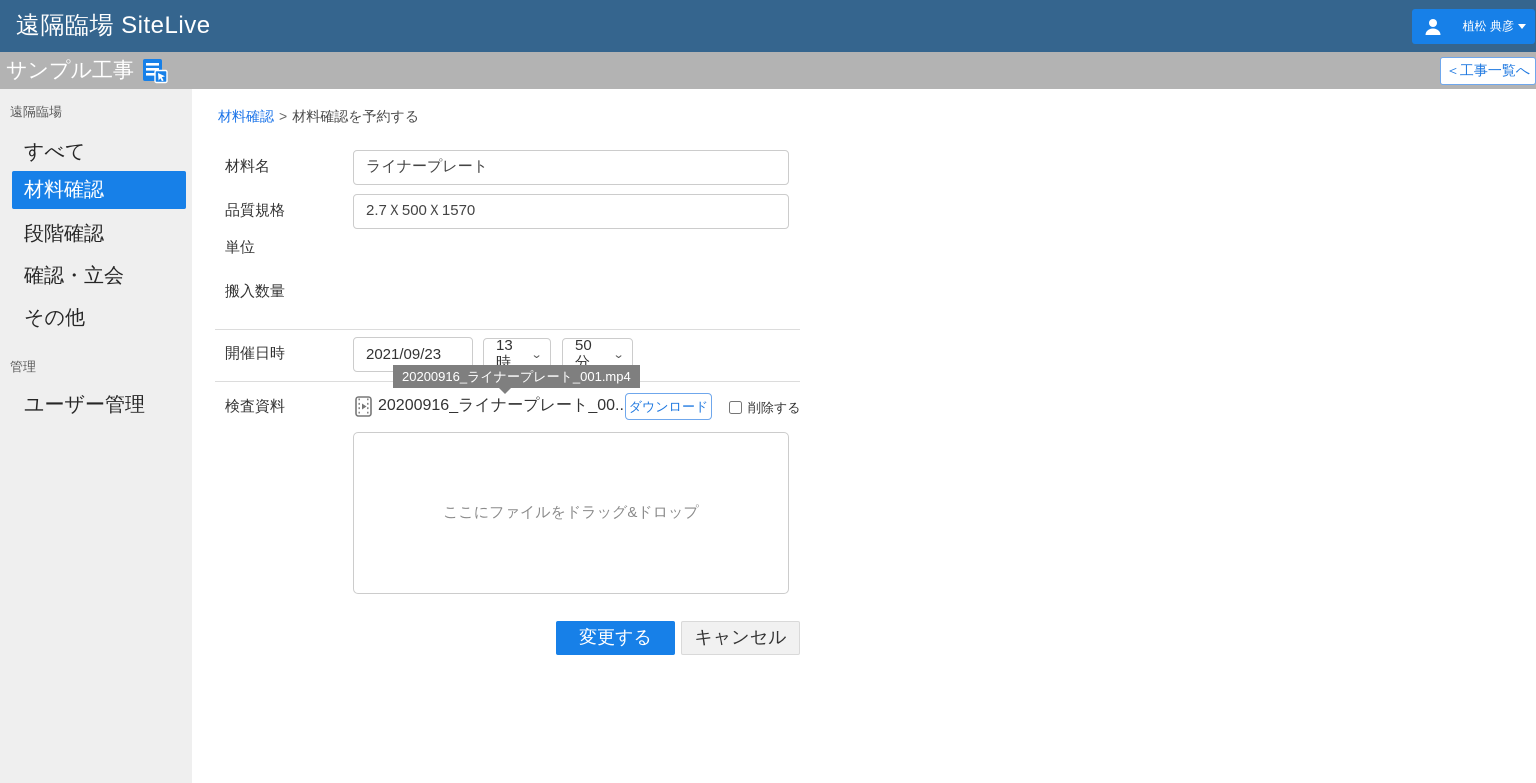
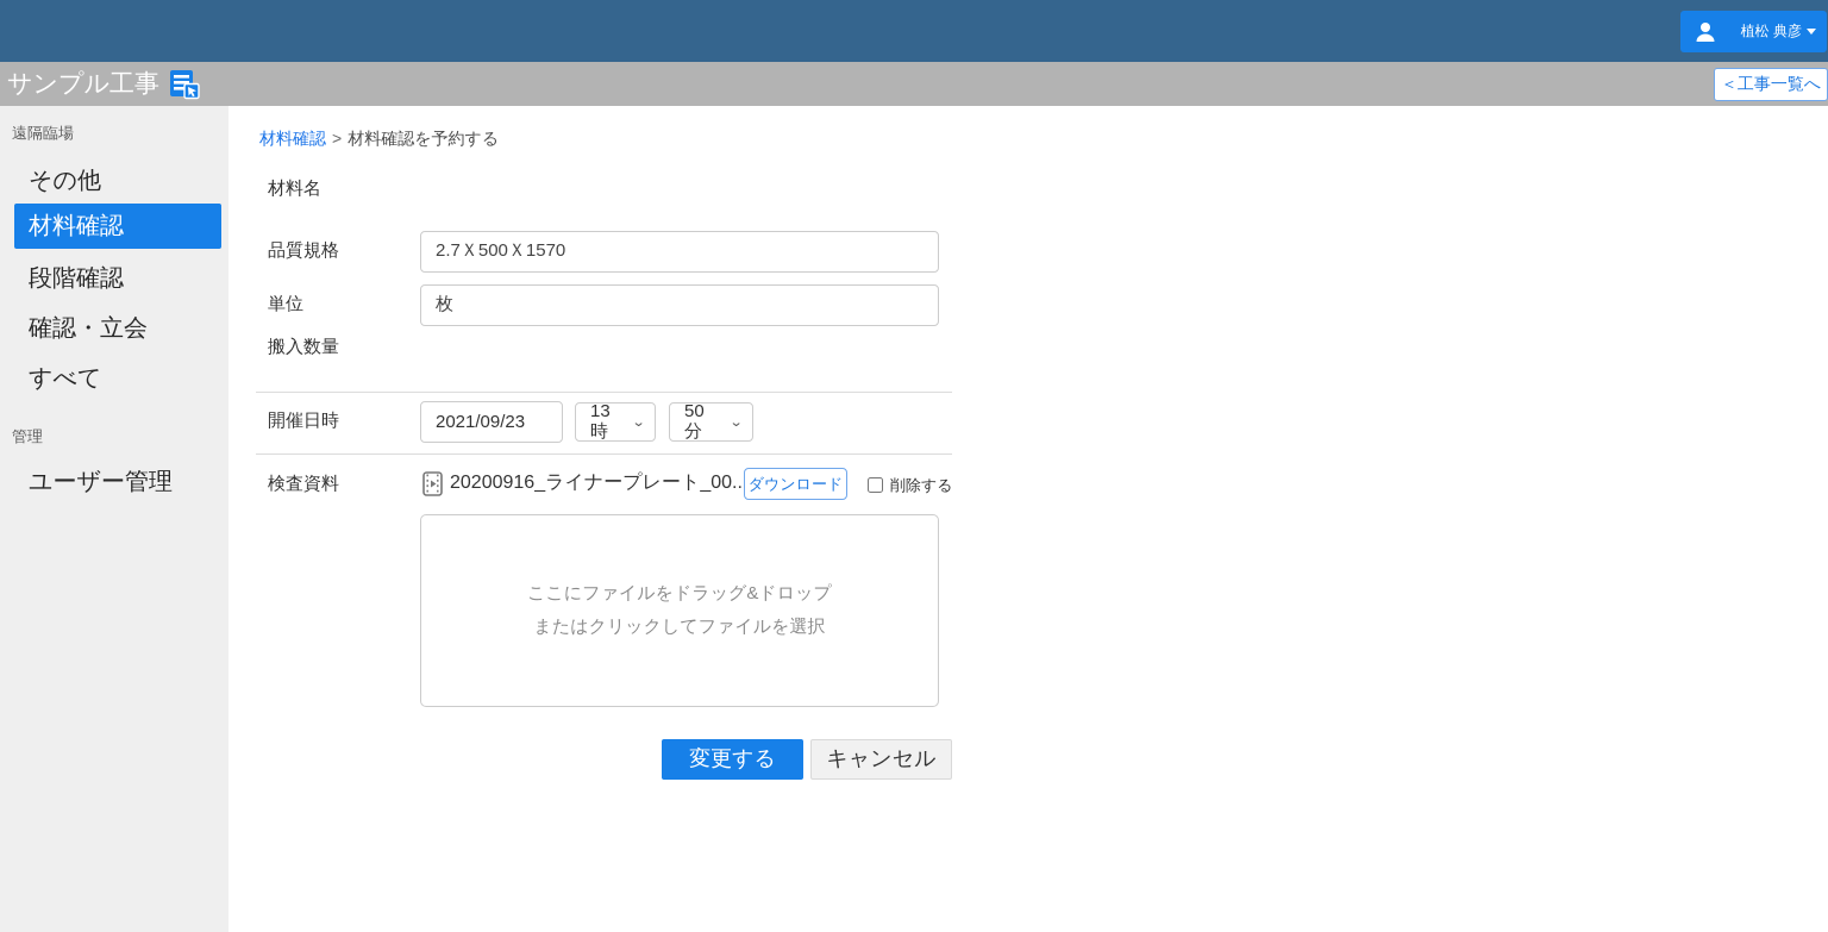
- 遠隔臨場 SiteLive
  植松 典彦
  サンプル工事
  ＜工事一覧へ
  遠隔臨場
- すべて
+ その他
  材料確認
  段階確認
  確認・立会
- その他
+ すべて
  管理
  ユーザー管理
  材料確認 > 材料確認を予約する
  材料名
- ライナープレート
  品質規格
  2.7Ｘ500Ｘ1570
  単位
+ 枚
  搬入数量
  開催日時
  2021/09/23
  13時
  ⌄
  50分
  ⌄
- 20200916_ライナープレート_001.mp4
  検査資料
  20200916_ライナープレート_00..
  ダウンロード
  削除する
  ここにファイルをドラッグ&ドロップ
+ またはクリックしてファイルを選択
  変更する
  キャンセル
